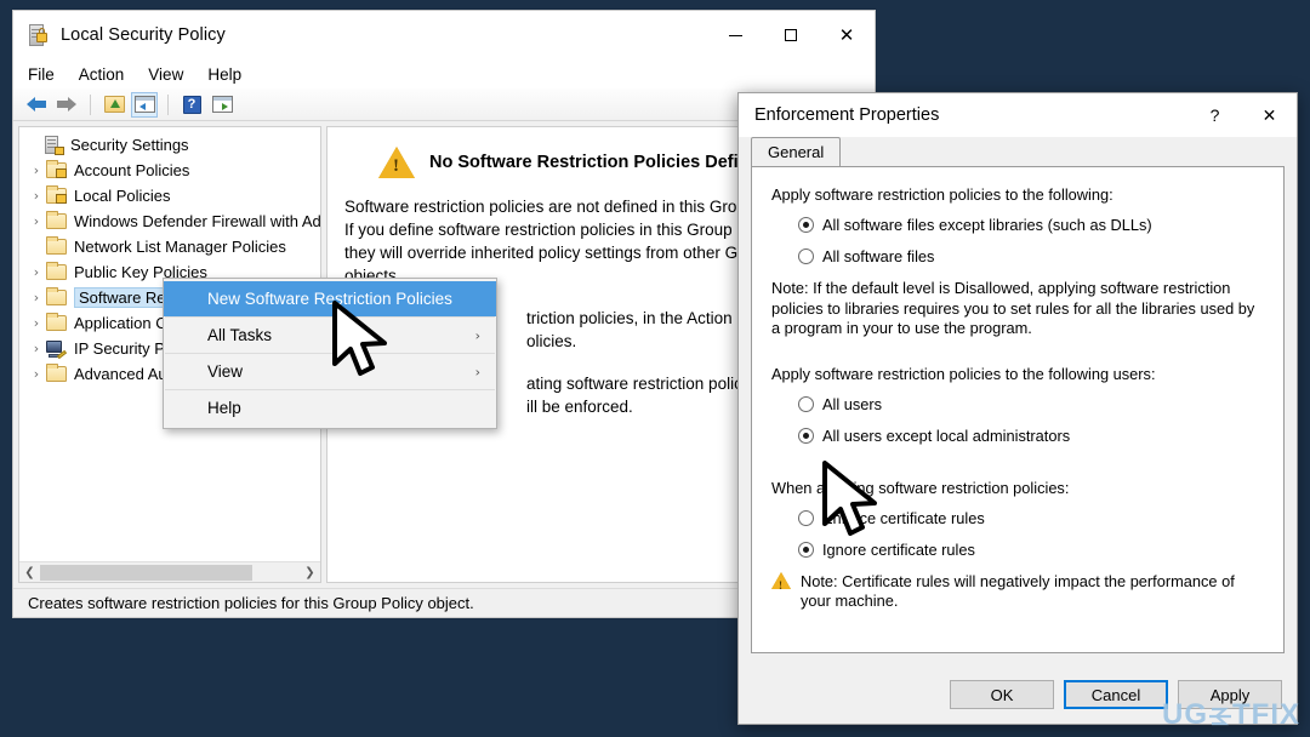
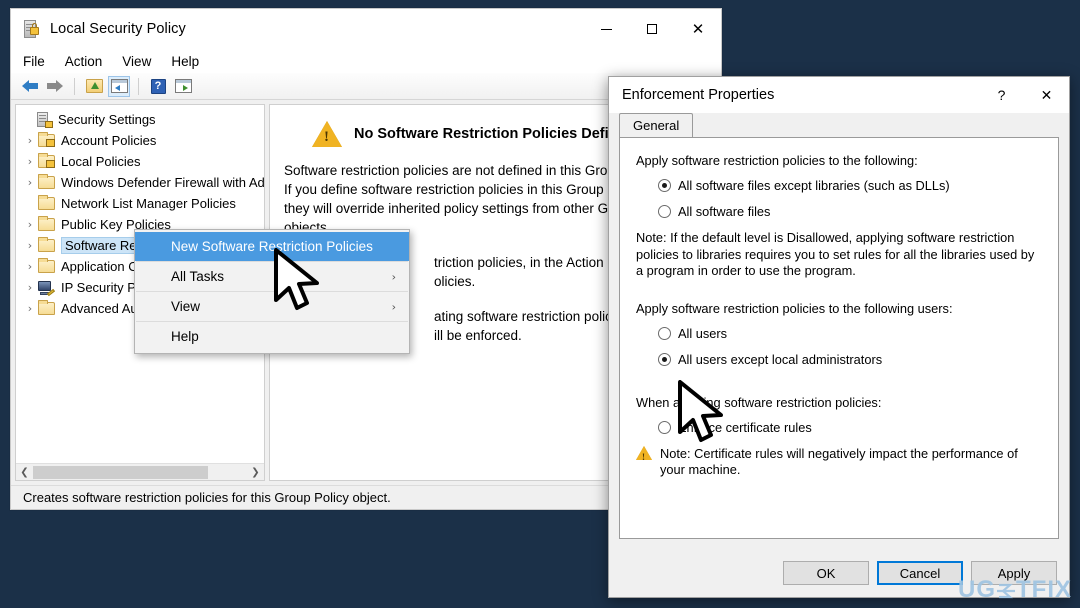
  Local Security Policy
  ✕
  File
  Action
  View
  Help
  ?
  Security Settings
  ›
  Account Policies
  ›
  Local Policies
  ›
  Windows Defender Firewall with Ad
  Network List Manager Policies
  ›
  Public Key Policies
  ›
  ›
  Application C
  ›
  IP Security P
  ›
  Advanced A
  ❮
  ❯
  No Software Restriction Policies Defi
  Software restriction policies are not defined in this Gro
  If you define software restriction policies in this Group
  they will override inherited policy settings from other G
  objects.
  triction policies, in the Action
  olicies.
  ating software restriction poli
  ill be enforced.
  Creates software restriction policies for this Group Policy object.
  New Software Restriction Policies
  All Tasks
  ›
  View
  ›
  Help
  Enforcement Properties
  ?
  ✕
  General
  Apply software restriction policies to the following:
  All software files except libraries (such as DLLs)
  All software files
- Note: If the default level is Disallowed, applying software restriction policies to libraries requires you to set rules for all the libraries used by a program in your to use the program.
+ Note: If the default level is Disallowed, applying software restriction policies to libraries requires you to set rules for all the libraries used by a program in order to use the program.
  Apply software restriction policies to the following users:
  All users
  All users except local administrators
  When ang software restriction policies:
  nce certificate rules
- Ignore certificate rules
  Note: Certificate rules will negatively impact the performance of your machine.
  OK
  Cancel
  Apply
  UG
  TFIX
